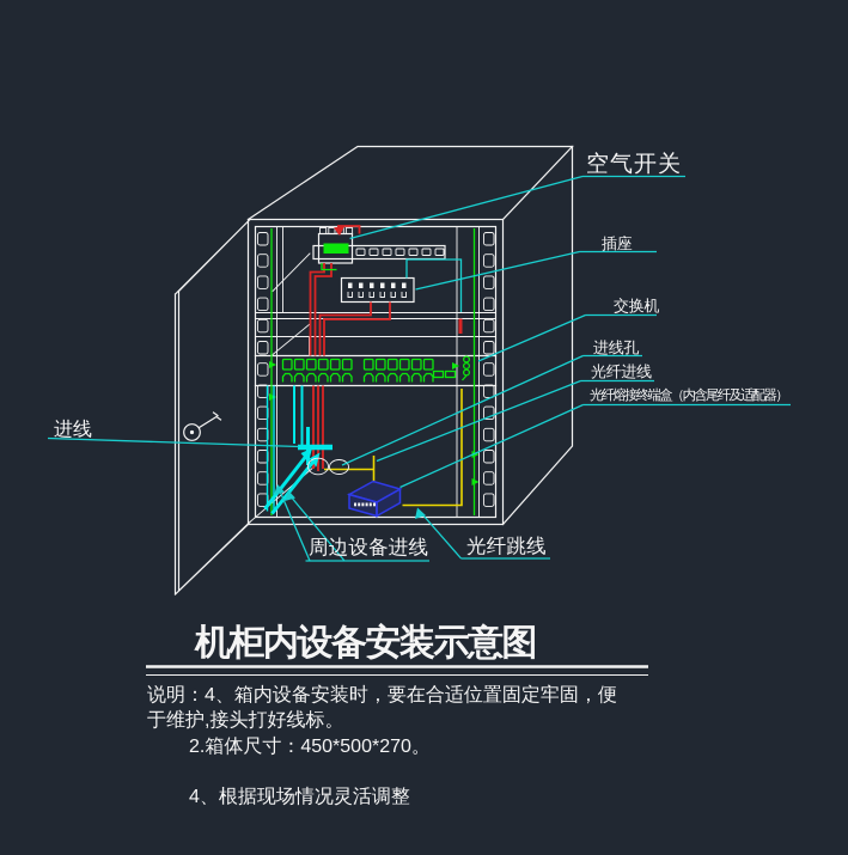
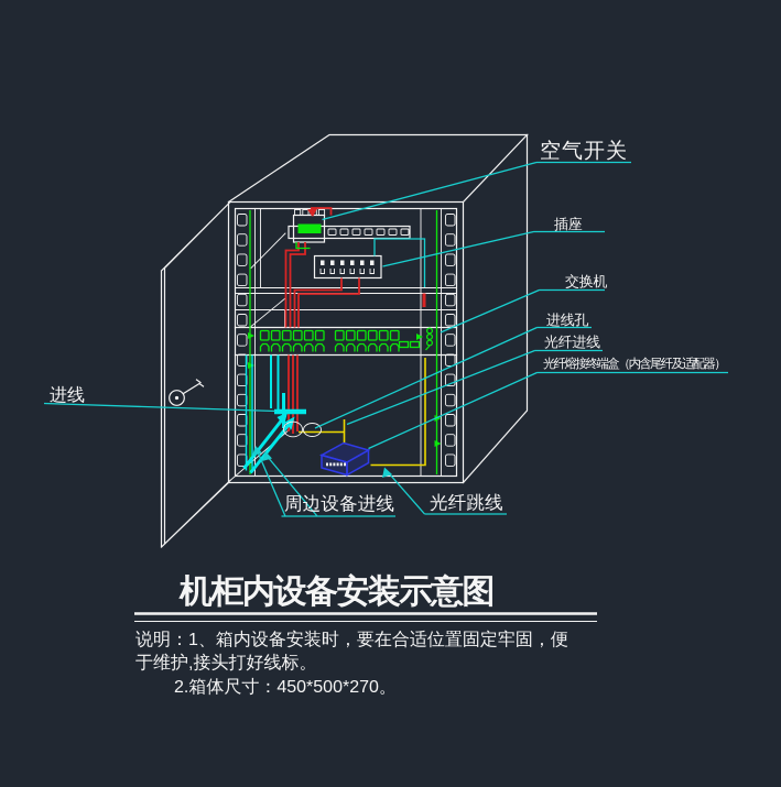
  空气开关
  插座
  交换机
  进线孔
  光纤进线
  光纤熔接终端盒（内含尾纤及适配器）
  进线
  周边设备进线
  光纤跳线
  机柜内设备安装示意图
- 说明：4、箱内设备安装时，要在合适位置固定牢固，便
+ 说明：1、箱内设备安装时，要在合适位置固定牢固，便
  于维护,接头打好线标。
  2.箱体尺寸：450*500*270。
- 4、根据现场情况灵活调整
